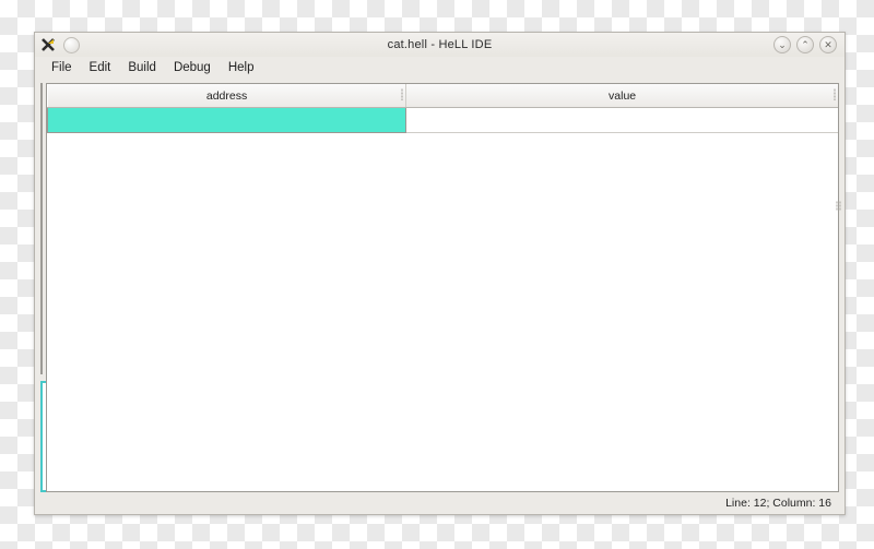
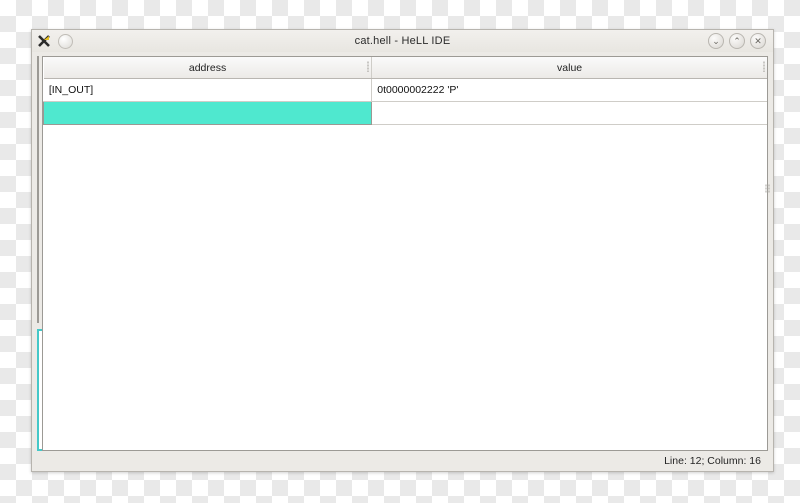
  cat.hell - HeLL IDE
  ⌄
  ⌃
  ✕
- File
- Edit
- Build
- Debug
- Help
  address	value
+ [IN_OUT]	0t0000002222 'P'
  Line: 12; Column: 16
